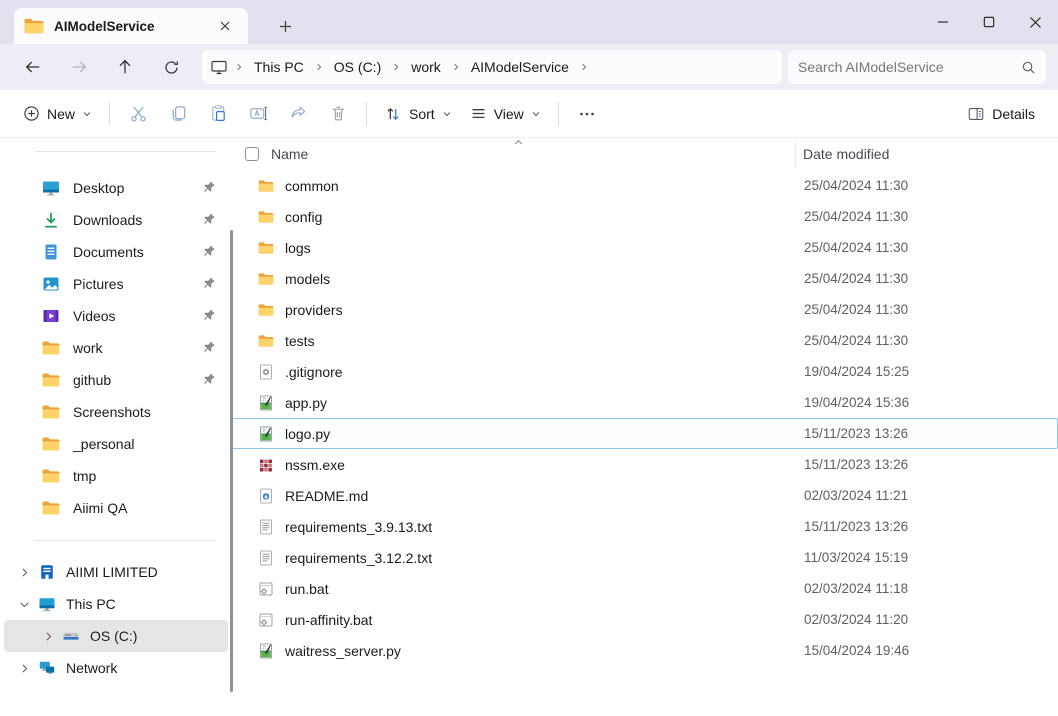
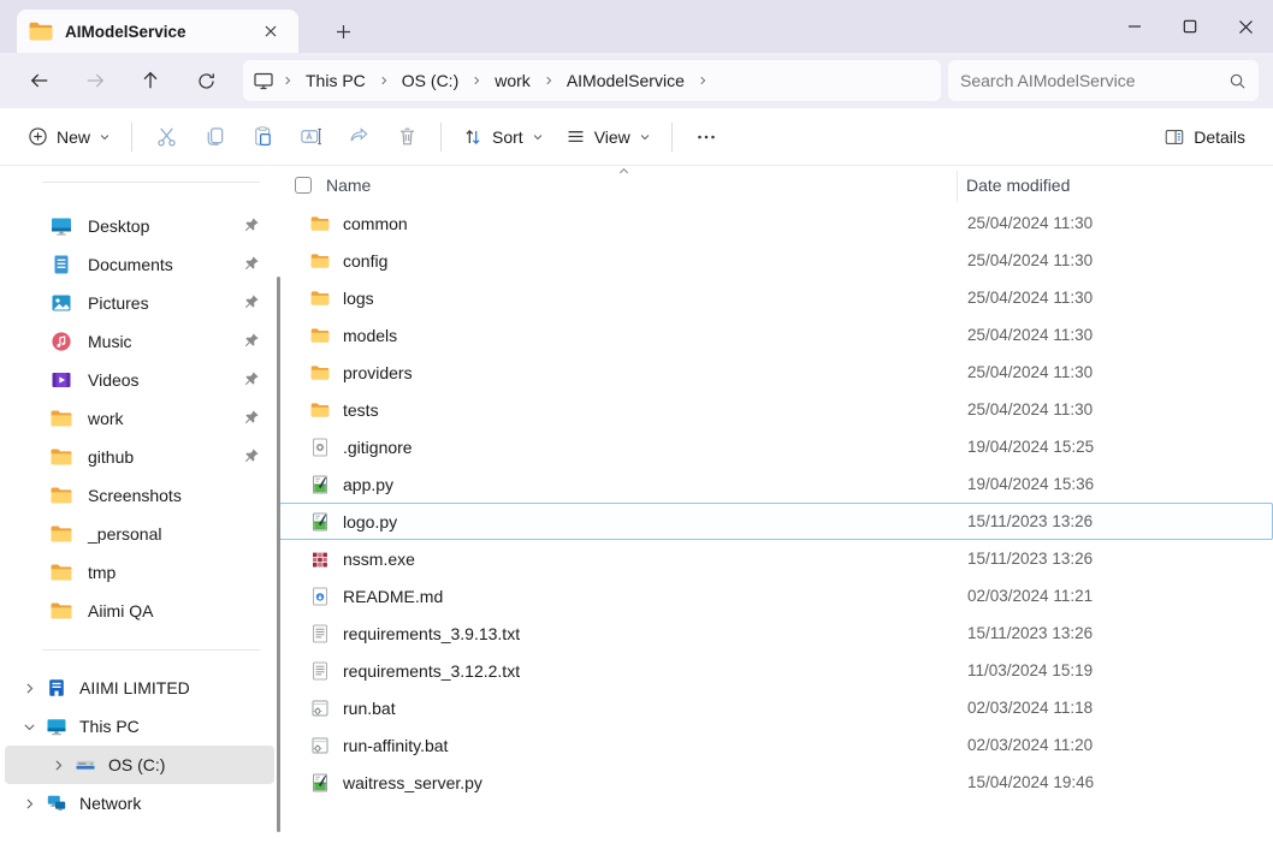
  AIModelService
  This PC
  OS (C:)
  work
  AIModelService
  Search AIModelService
  New
  Sort
  View
  Details
  Desktop
- Downloads
  Documents
  Pictures
+ Music
  Videos
  work
  github
  Screenshots
  _personal
  tmp
  Aiimi QA
  AIIMI LIMITED
  This PC
  OS (C:)
  Network
  Name
  Date modified
  common
  25/04/2024 11:30
  config
  25/04/2024 11:30
  logs
  25/04/2024 11:30
  models
  25/04/2024 11:30
  providers
  25/04/2024 11:30
  tests
  25/04/2024 11:30
  .gitignore
  19/04/2024 15:25
  app.py
  19/04/2024 15:36
  logo.py
  15/11/2023 13:26
  nssm.exe
  15/11/2023 13:26
  README.md
  02/03/2024 11:21
  requirements_3.9.13.txt
  15/11/2023 13:26
  requirements_3.12.2.txt
  11/03/2024 15:19
  run.bat
  02/03/2024 11:18
  run-affinity.bat
  02/03/2024 11:20
  waitress_server.py
  15/04/2024 19:46
